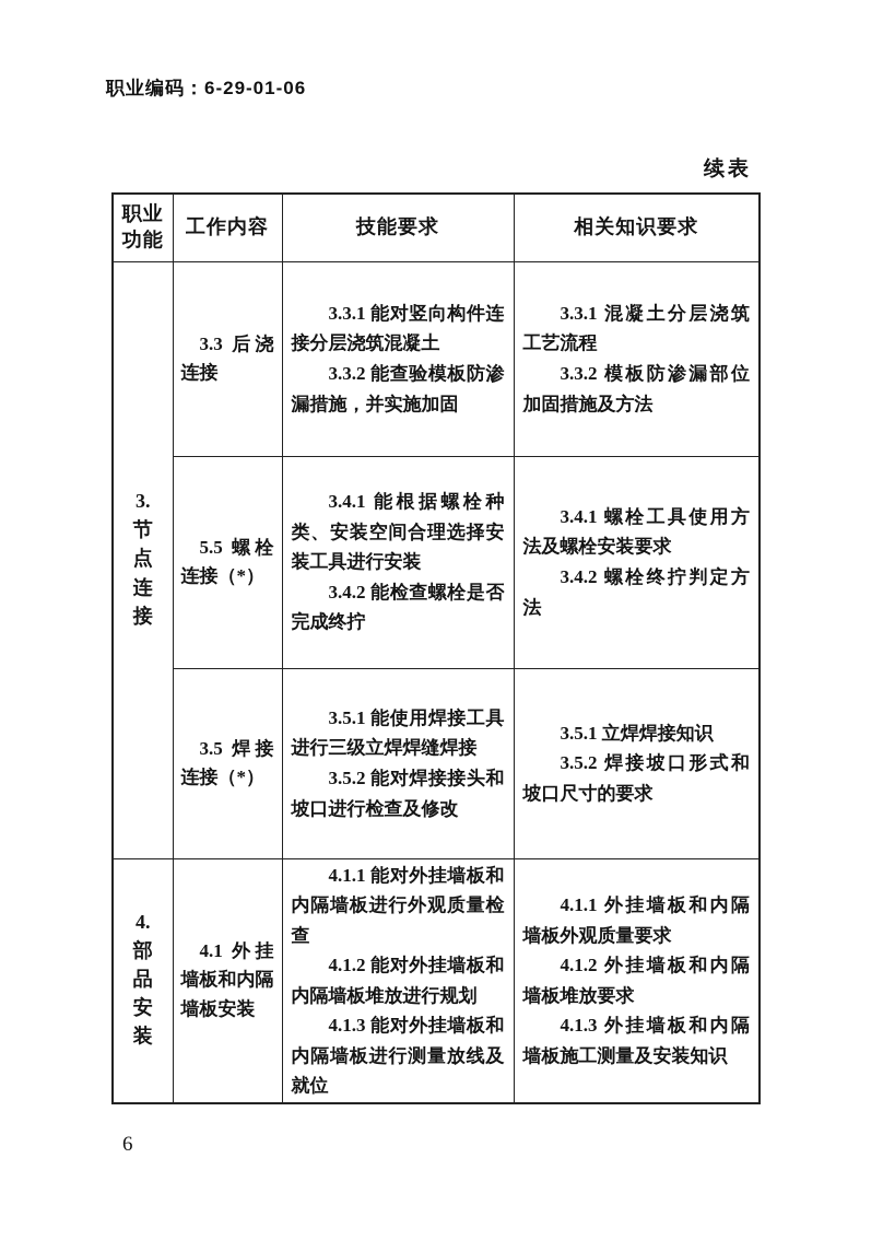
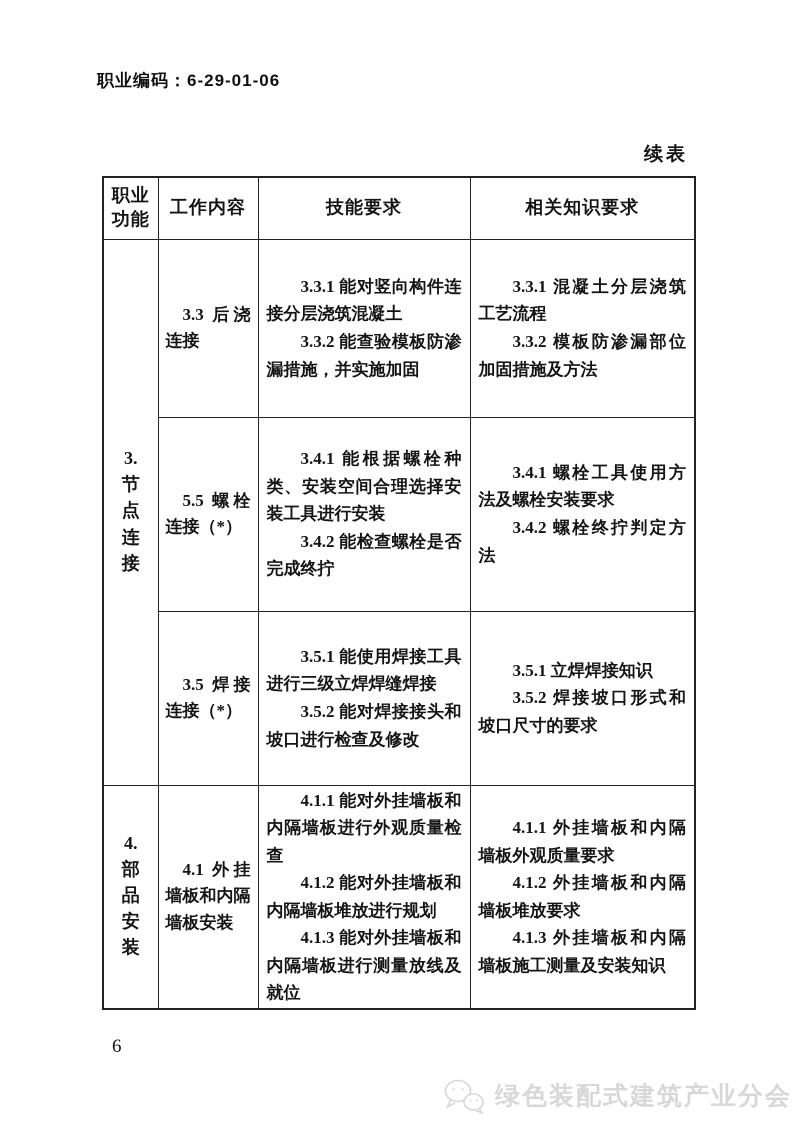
  职业编码：6-29-01-06
  续表
  职业功能	工作内容	技能要求	相关知识要求
  3. 节点连接	3.3 后浇连接	3.3.1 能对竖向构件连接分层浇筑混凝土 3.3.2 能查验模板防渗漏措施，并实施加固	3.3.1 混凝土分层浇筑工艺流程 3.3.2 模板防渗漏部位加固措施及方法
  5.5 螺栓连接（*）	3.4.1 能根据螺栓种类、安装空间合理选择安装工具进行安装 3.4.2 能检查螺栓是否完成终拧	3.4.1 螺栓工具使用方法及螺栓安装要求 3.4.2 螺栓终拧判定方法
  3.5 焊接连接（*）	3.5.1 能使用焊接工具进行三级立焊焊缝焊接 3.5.2 能对焊接接头和坡口进行检查及修改	3.5.1 立焊焊接知识 3.5.2 焊接坡口形式和坡口尺寸的要求
  4. 部品安装	4.1 外挂墙板和内隔墙板安装	4.1.1 能对外挂墙板和内隔墙板进行外观质量检查 4.1.2 能对外挂墙板和内隔墙板堆放进行规划 4.1.3 能对外挂墙板和内隔墙板进行测量放线及就位	4.1.1 外挂墙板和内隔墙板外观质量要求 4.1.2 外挂墙板和内隔墙板堆放要求 4.1.3 外挂墙板和内隔墙板施工测量及安装知识
  6
+ 绿色装配式建筑产业分会
